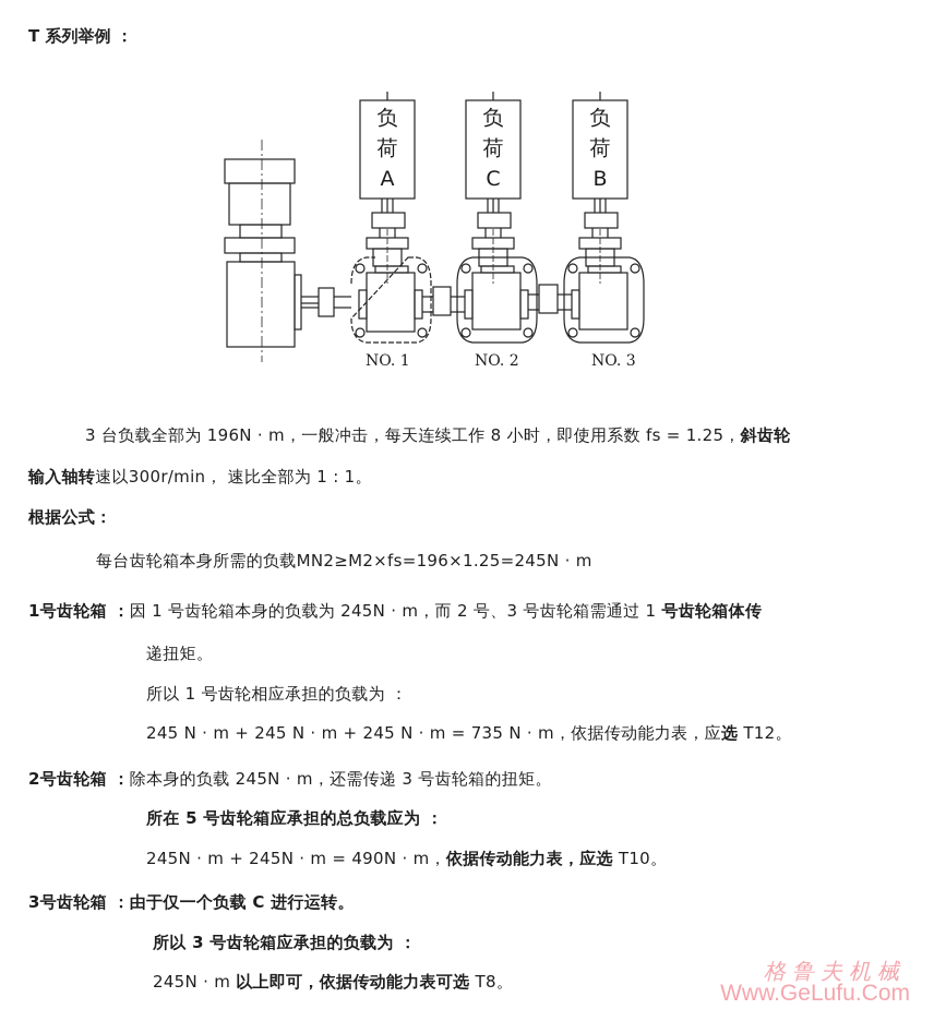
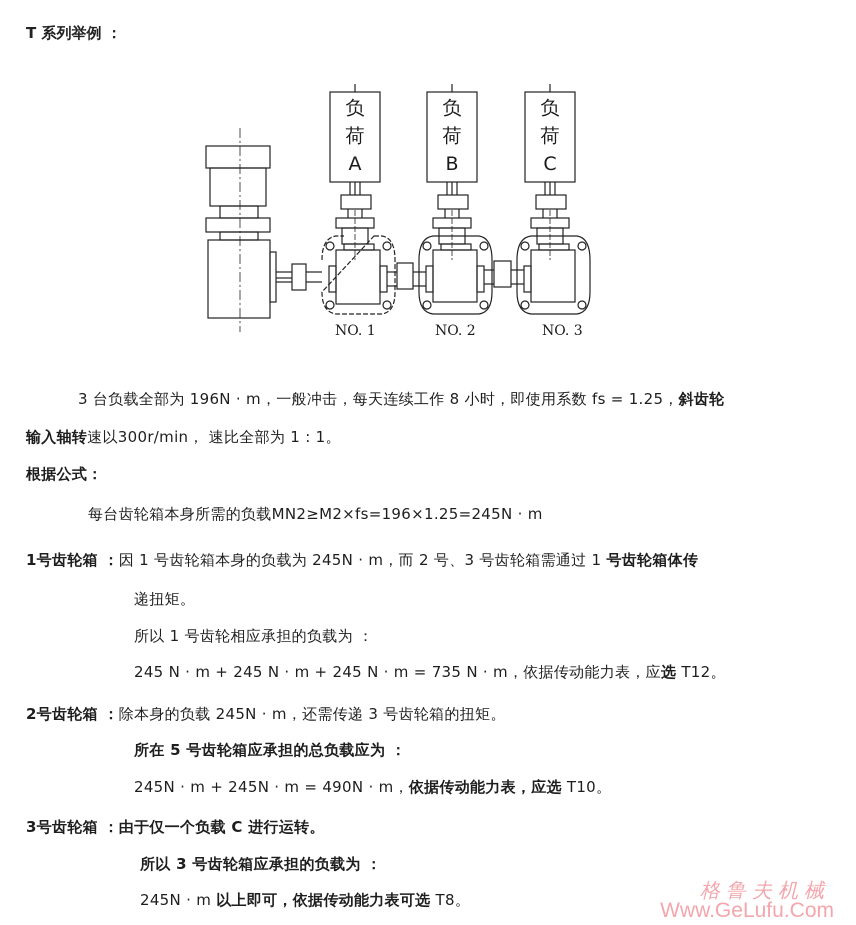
  T 系列举例 ：
  负
  荷
  A
  负
  荷
- C
+ B
  负
  荷
- B
+ C
  NO. 1
  NO. 2
  NO. 3
  3 台负载全部为 196N · m，一般冲击，每天连续工作 8 小时，即使用系数 fs = 1.25，斜齿轮
  输入轴转速以300r/min， 速比全部为 1 : 1。
  根据公式：
  每台齿轮箱本身所需的负载MN2≥M2×fs=196×1.25=245N · m
  1号齿轮箱 ：因 1 号齿轮箱本身的负载为 245N · m，而 2 号、3 号齿轮箱需通过 1 号齿轮箱体传
  递扭矩。
  所以 1 号齿轮相应承担的负载为 ：
  245 N · m + 245 N · m + 245 N · m = 735 N · m，依据传动能力表，应选 T12。
  2号齿轮箱 ：除本身的负载 245N · m，还需传递 3 号齿轮箱的扭矩。
  所在 5 号齿轮箱应承担的总负载应为 ：
  245N · m + 245N · m = 490N · m，依据传动能力表，应选 T10。
  3号齿轮箱 ：由于仅一个负载 C 进行运转。
  所以 3 号齿轮箱应承担的负载为 ：
  245N · m 以上即可，依据传动能力表可选 T8。
  格鲁夫机械
  Www.GeLufu.Com
